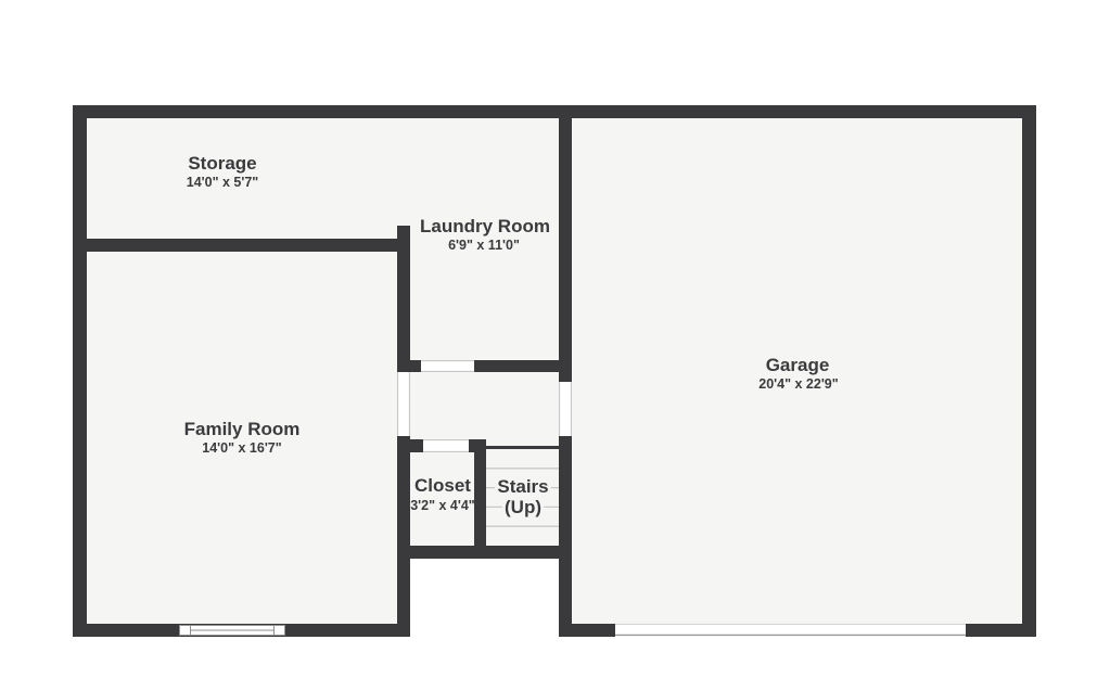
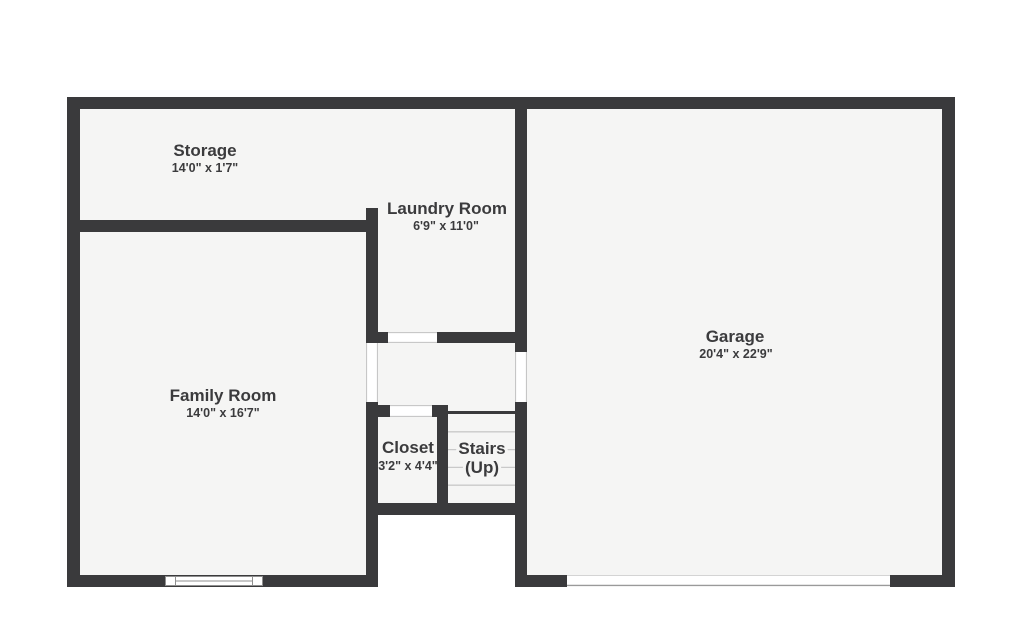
  Storage
- 14'0" x 5'7"
+ 14'0" x 1'7"
  Laundry Room
  6'9" x 11'0"
  Garage
  20'4" x 22'9"
  Family Room
  14'0" x 16'7"
  Closet
  3'2" x 4'4"
  Stairs
  (Up)
